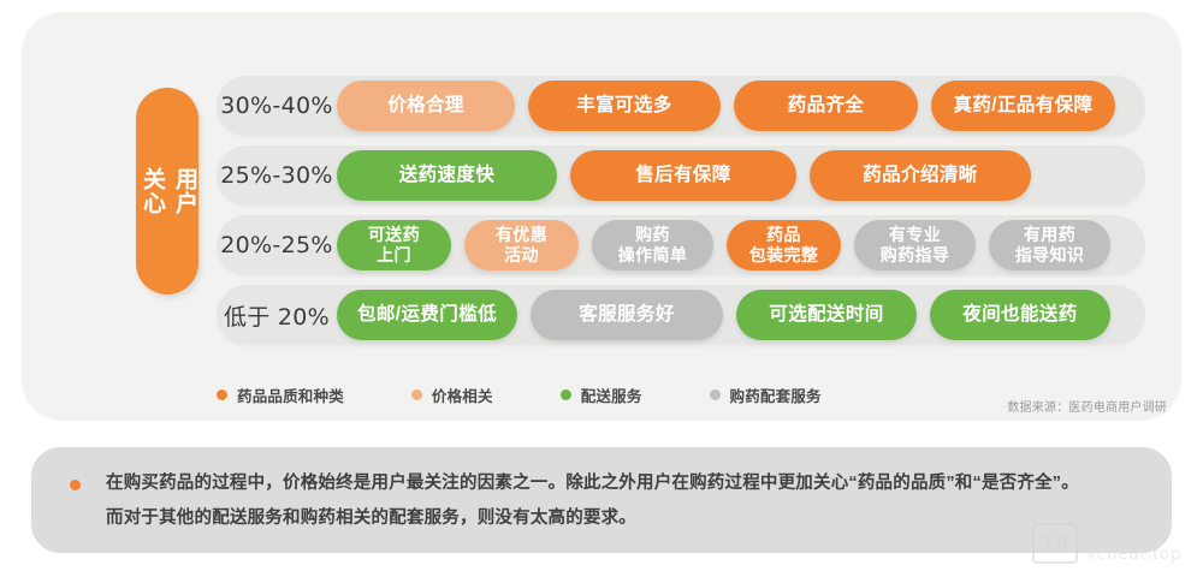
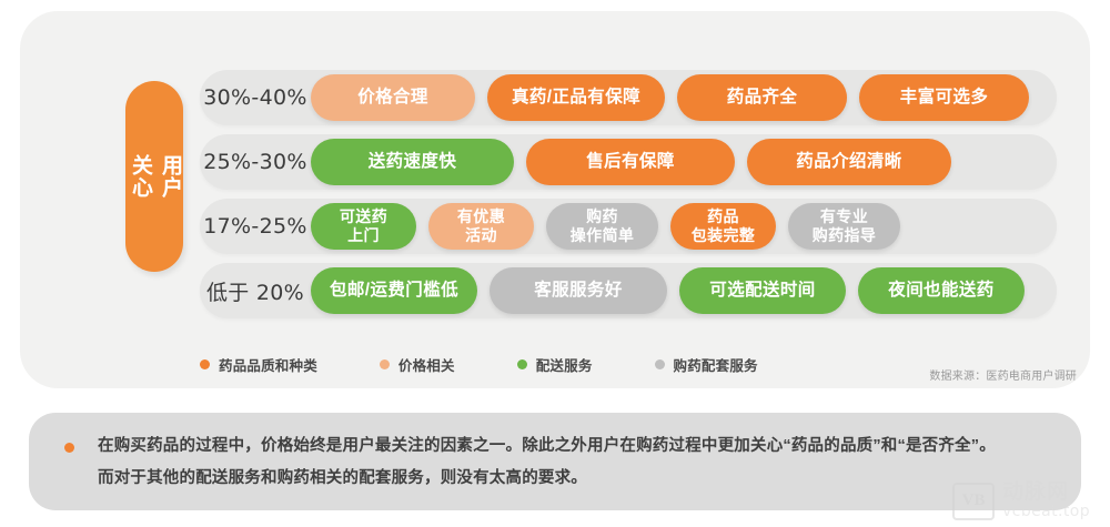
  30%-40%
  价格合理
- 丰富可选多
+ 真药/正品有保障
  药品齐全
- 真药/正品有保障
+ 丰富可选多
  25%-30%
  送药速度快
  售后有保障
  药品介绍清晰
- 20%-25%
+ 17%-25%
  可送药
  上门
  有优惠
  活动
  购药
  操作简单
  药品
  包装完整
  有专业
  购药指导
- 有用药
- 指导知识
  低于 20%
  包邮/运费门槛低
  客服服务好
  可选配送时间
  夜间也能送药
  药品品质和种类
  价格相关
  配送服务
  购药配套服务
  数据来源：医药电商用户调研
  在购买药品的过程中，价格始终是用户最关注的因素之一。除此之外用户在购药过程中更加关心“药品的品质”和“是否齐全”。
  而对于其他的配送服务和购药相关的配套服务，则没有太高的要求。
  vcbeat.top
